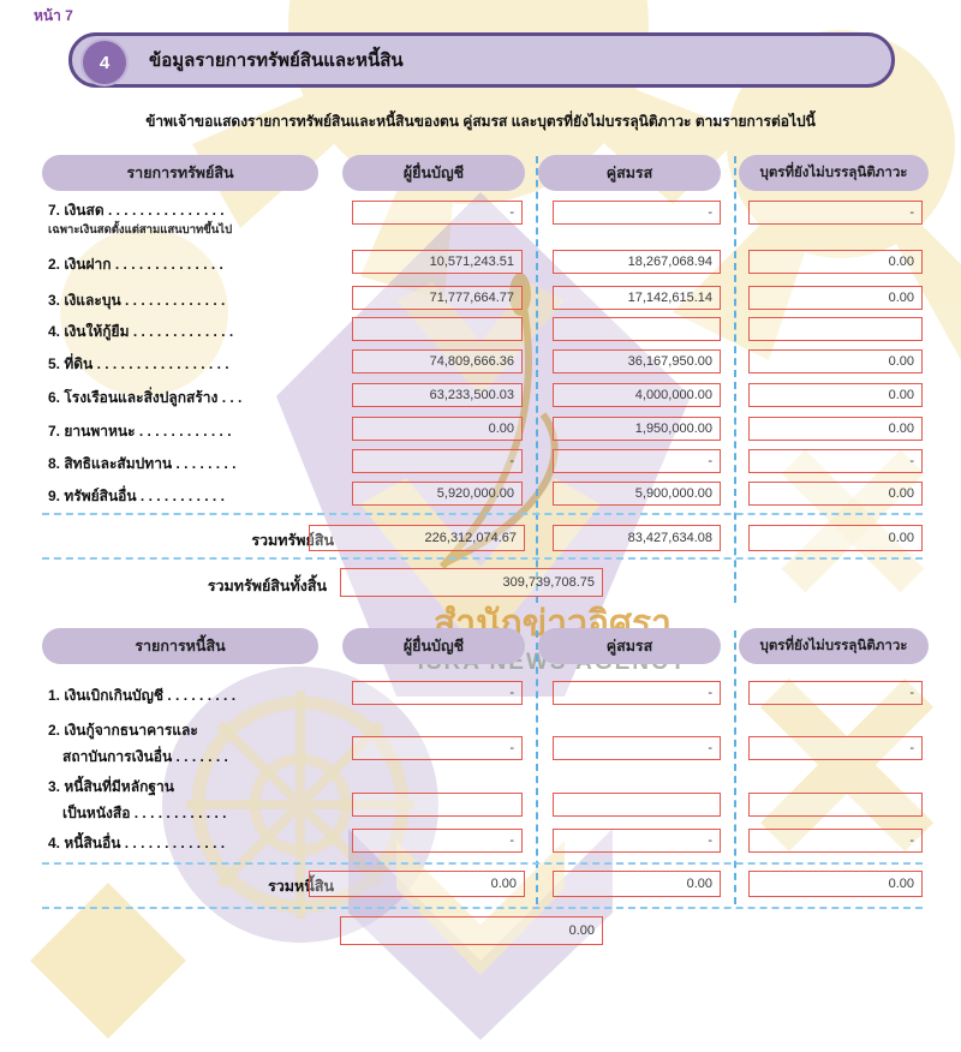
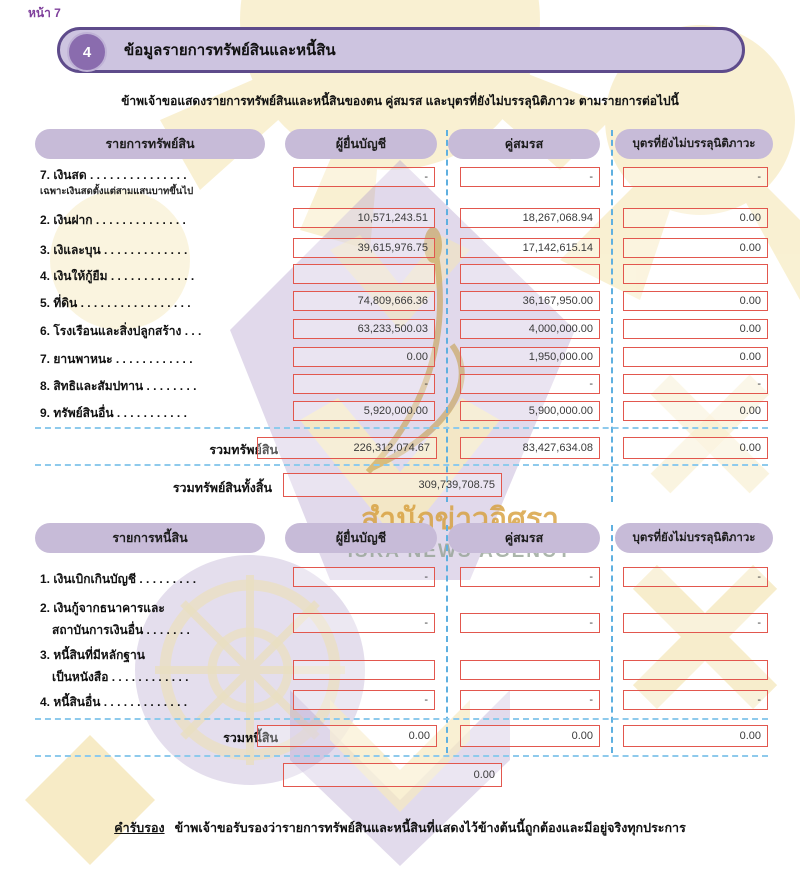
  สำนักข่าวอิศรา
  หน้า 7
  4
  ข้อมูลรายการทรัพย์สินและหนี้สิน
  ข้าพเจ้าขอแสดงรายการทรัพย์สินและหนี้สินของตน คู่สมรส และบุตรที่ยังไม่บรรลุนิติภาวะ ตามรายการต่อไปนี้
  รายการทรัพย์สิน
  ผู้ยื่นบัญชี
  คู่สมรส
  บุตรที่ยังไม่บรรลุนิติภาวะ
  7. เงินสด . . . . . . . . . . . . . . .
  เฉพาะเงินสดตั้งแต่สามแสนบาทขึ้นไป
  -
  -
  -
  2. เงินฝาก . . . . . . . . . . . . . .
  10,571,243.51
  18,267,068.94
  0.00
  3. เงิและบุน . . . . . . . . . . . . .
- 71,777,664.77
+ 39,615,976.75
  17,142,615.14
  0.00
  4. เงินให้กู้ยืม . . . . . . . . . . . . .
  5. ที่ดิน . . . . . . . . . . . . . . . . .
  74,809,666.36
  36,167,950.00
  0.00
  6. โรงเรือนและสิ่งปลูกสร้าง . . .
  63,233,500.03
  4,000,000.00
  0.00
  7. ยานพาหนะ . . . . . . . . . . . .
  0.00
  1,950,000.00
  0.00
  8. สิทธิและสัมปทาน . . . . . . . .
  -
  -
  -
  9. ทรัพย์สินอื่น . . . . . . . . . . .
  5,920,000.00
  5,900,000.00
  0.00
  รวมทรัพย์สิน
  226,312,074.67
  83,427,634.08
  0.00
  รวมทรัพย์สินทั้งสิ้น
  309,739,708.75
  รายการหนี้สิน
  ผู้ยื่นบัญชี
  คู่สมรส
  บุตรที่ยังไม่บรรลุนิติภาวะ
  1. เงินเบิกเกินบัญชี . . . . . . . . .
  -
  -
  -
  2. เงินกู้จากธนาคารและ
  สถาบันการเงินอื่น . . . . . . .
  -
  -
  -
  3. หนี้สินที่มีหลักฐาน
  เป็นหนังสือ . . . . . . . . . . . .
  4. หนี้สินอื่น . . . . . . . . . . . . .
  -
  -
  -
  รวมหนี้สิน
  0.00
  0.00
  0.00
  0.00
+ คำรับรอง ข้าพเจ้าขอรับรองว่ารายการทรัพย์สินและหนี้สินที่แสดงไว้ข้างต้นนี้ถูกต้องและมีอยู่จริงทุกประการ
